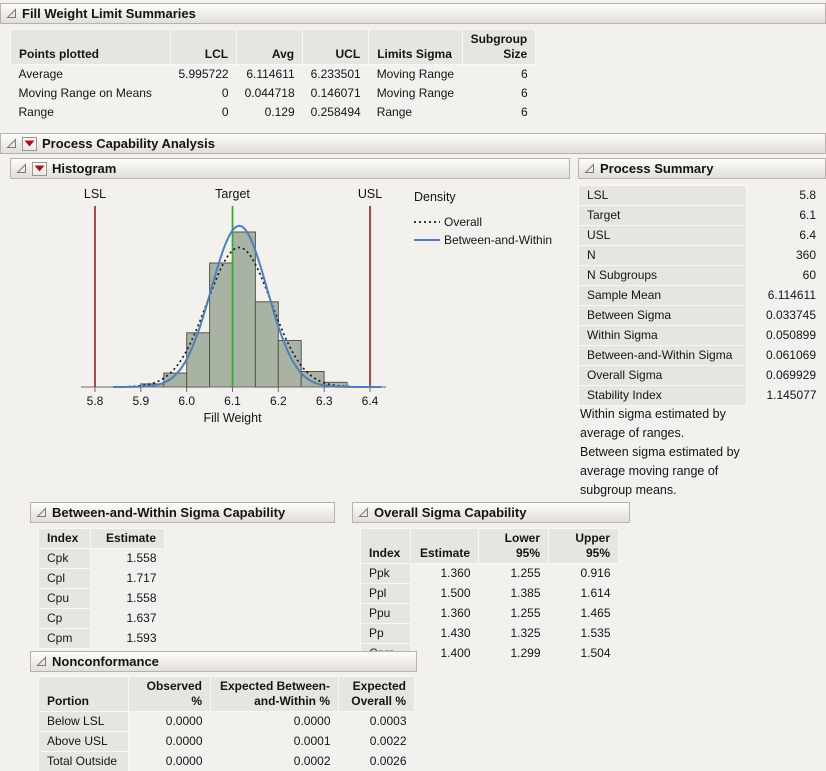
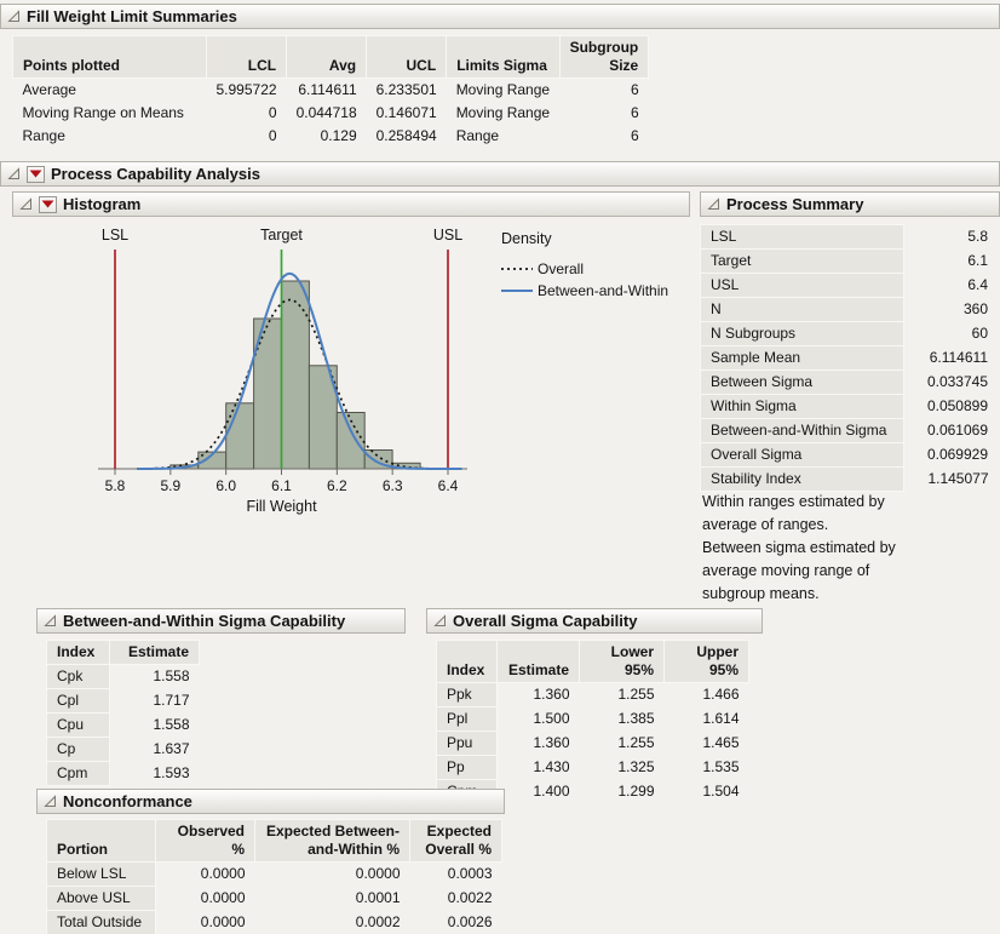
  Fill Weight Limit Summaries
  Points plotted	LCL	Avg	UCL	Limits Sigma	Subgroup Size
  Average	5.995722	6.114611	6.233501	Moving Range	6
  Moving Range on Means	0	0.044718	0.146071	Moving Range	6
  Range	0	0.129	0.258494	Range	6
  Process Capability Analysis
  Histogram
  Process Summary
  5.8
  5.9
  6.0
  6.1
  6.2
  6.3
  6.4
  Fill Weight
  LSL
  Target
  USL
  Density
  Overall
  Between-and-Within
  LSL	5.8
  Target	6.1
  USL	6.4
  N	360
  N Subgroups	60
  Sample Mean	6.114611
  Between Sigma	0.033745
  Within Sigma	0.050899
  Between-and-Within Sigma	0.061069
  Overall Sigma	0.069929
  Stability Index	1.145077
- Within sigma estimated by average of ranges.
+ Within ranges estimated by average of ranges.
  Between sigma estimated by average moving range of subgroup means.
  Between-and-Within Sigma Capability
  Index	Estimate
  Cpk	1.558
  Cpl	1.717
  Cpu	1.558
  Cp	1.637
  Cpm	1.593
  Overall Sigma Capability
  Index	Estimate	Lower 95%	Upper 95%
- Ppk	1.360	1.255	0.916
+ Ppk	1.360	1.255	1.466
  Ppl	1.500	1.385	1.614
  Ppu	1.360	1.255	1.465
  Pp	1.430	1.325	1.535
  	1.400	1.299	1.504
  Nonconformance
  Portion	Observed %	Expected Between-and-Within %	Expected Overall %
  Below LSL	0.0000	0.0000	0.0003
  Above USL	0.0000	0.0001	0.0022
  Total Outside	0.0000	0.0002	0.0026
